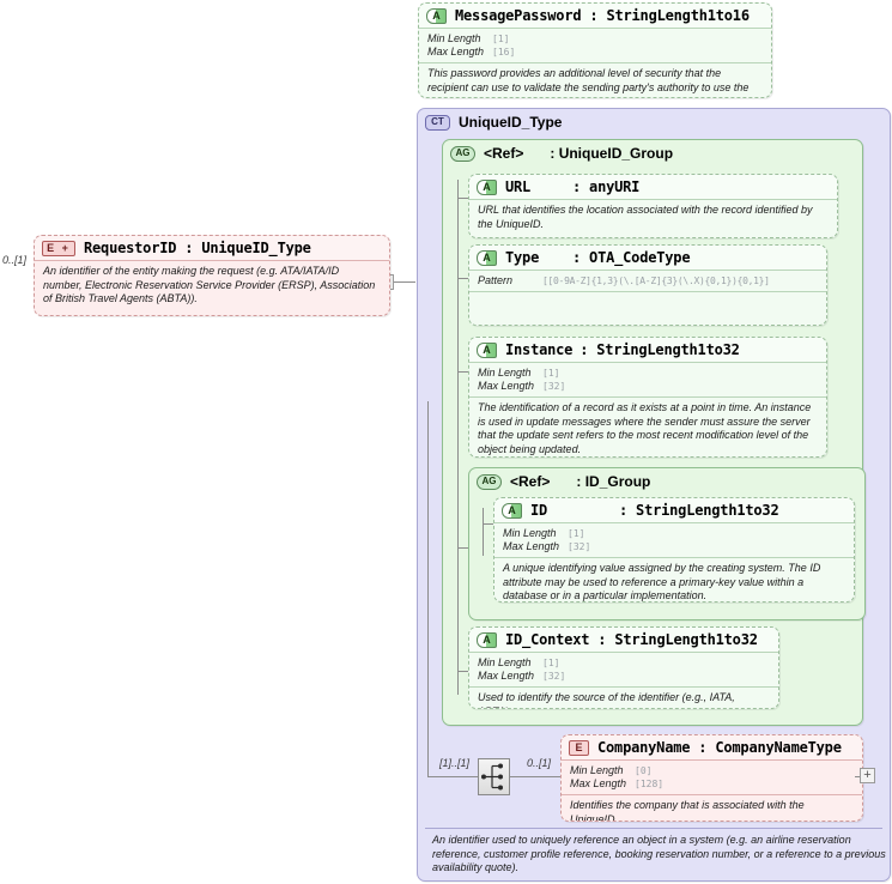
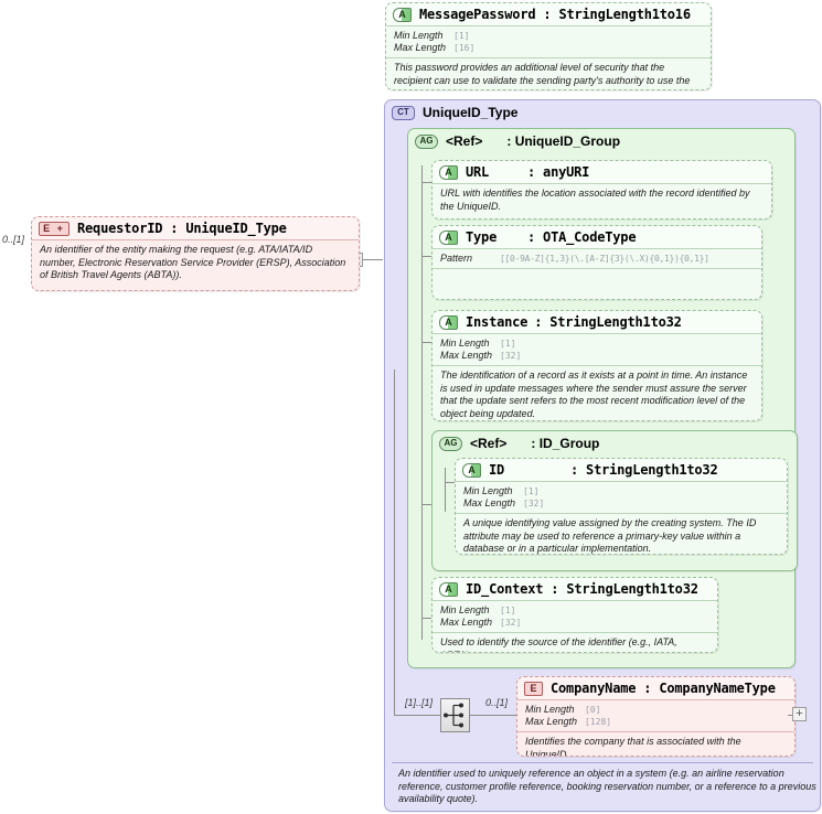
  A
  MessagePassword : StringLength1to16
  Min Length
  [1]
  Max Length
  [16]
  This password provides an additional level of security that the recipient can use to validate the sending party's authority to use the
  0..[1]
  E +
  RequestorID : UniqueID_Type
  An identifier of the entity making the request (e.g. ATA/IATA/ID number, Electronic Reservation Service Provider (ERSP), Association of British Travel Agents (ABTA)).
  CT
  UniqueID_Type
  An identifier used to uniquely reference an object in a system (e.g. an airline reservation reference, customer profile reference, booking reservation number, or a reference to a previous availability quote).
  AG
  <Ref>
  : UniqueID_Group
  A
  URL
  : anyURI
- URL that identifies the location associated with the record identified by the UniqueID.
+ URL with identifies the location associated with the record identified by the UniqueID.
  A
  Type
  : OTA_CodeType
  Pattern
  [[0-9A-Z]{1,3}(\.[A-Z]{3}(\.X){0,1}){0,1}]
  A
  Instance
  : StringLength1to32
  Min Length
  [1]
  Max Length
  [32]
  The identification of a record as it exists at a point in time. An instance is used in update messages where the sender must assure the server that the update sent refers to the most recent modification level of the object being updated.
  AG
  <Ref>
  : ID_Group
  A
  ID
  : StringLength1to32
  Min Length
  [1]
  Max Length
  [32]
  A unique identifying value assigned by the creating system. The ID attribute may be used to reference a primary-key value within a database or in a particular implementation.
  A
  ID_Context : StringLength1to32
  Min Length
  [1]
  Max Length
  [32]
  Used to identify the source of the identifier (e.g., IATA,
  [1]..[1]
  0..[1]
  E
  CompanyName : CompanyNameType
  Min Length
  [0]
  Max Length
  [128]
  Identifies the company that is associated with the UniqueID.
  +
